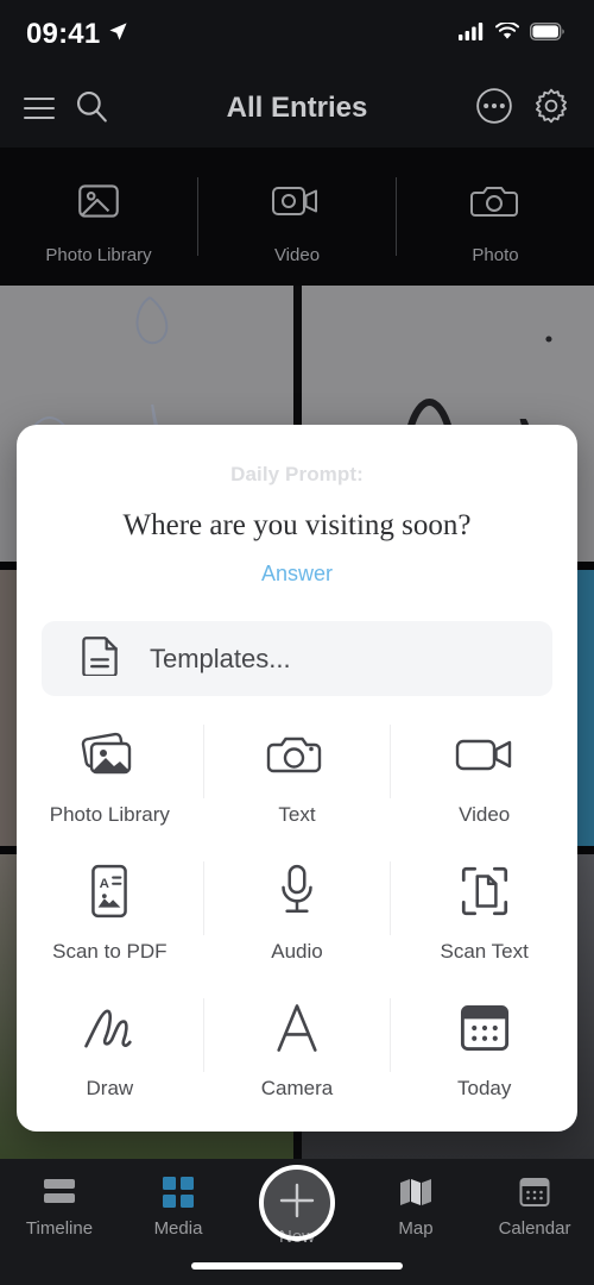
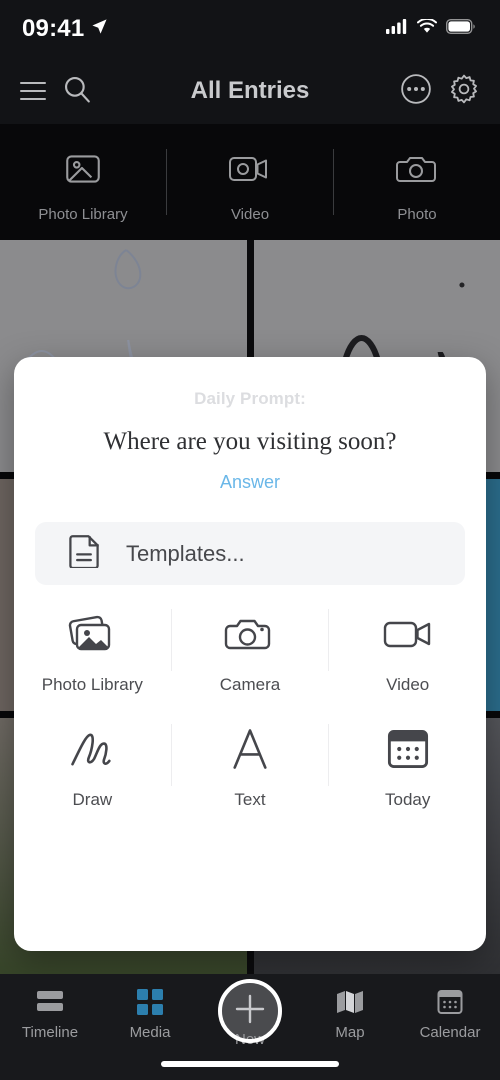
  09:41
  All Entries
  Photo Library
  Video
  Photo
  Daily Prompt:
  Where are you visiting soon?
  Answer
  Templates...
  Photo Library
- Text
+ Camera
  Video
- A
- Scan to PDF
- Audio
- Scan Text
  Draw
- Camera
+ Text
  Today
  Timeline
  Media
  New
  Map
  Calendar
